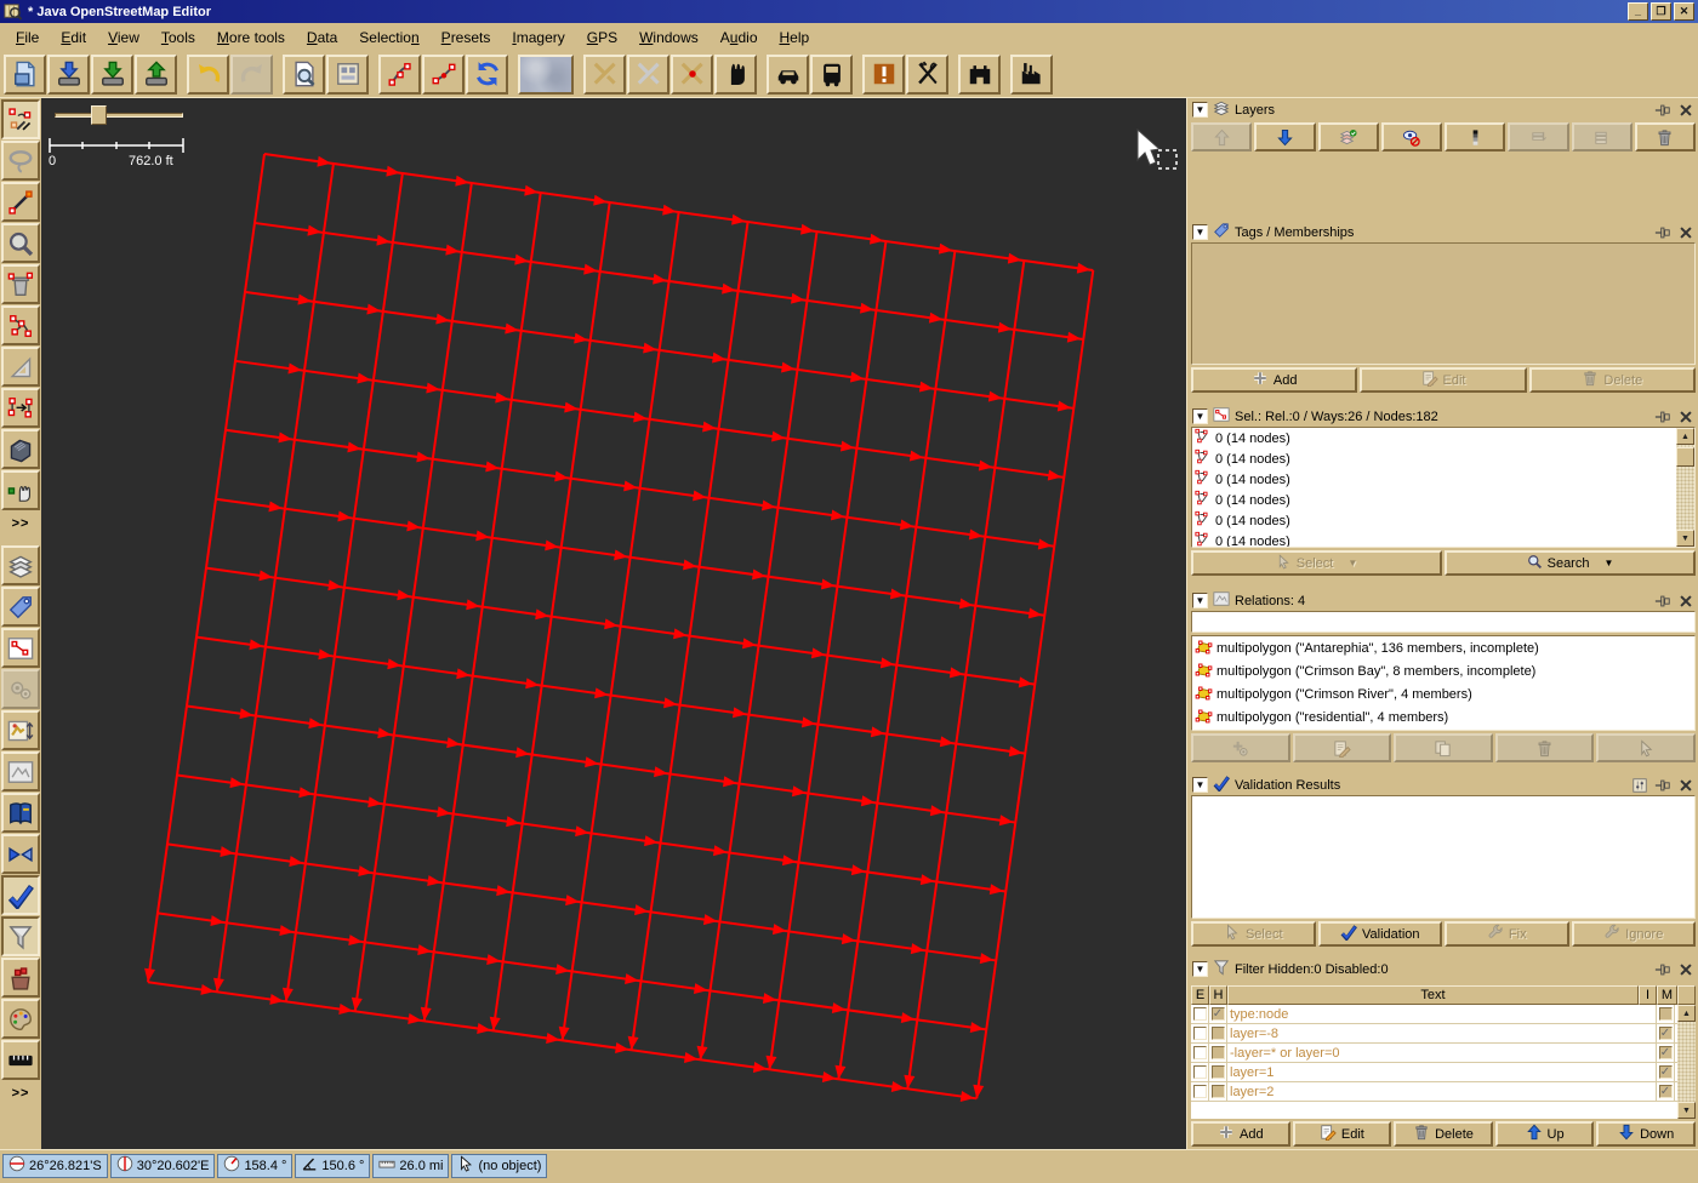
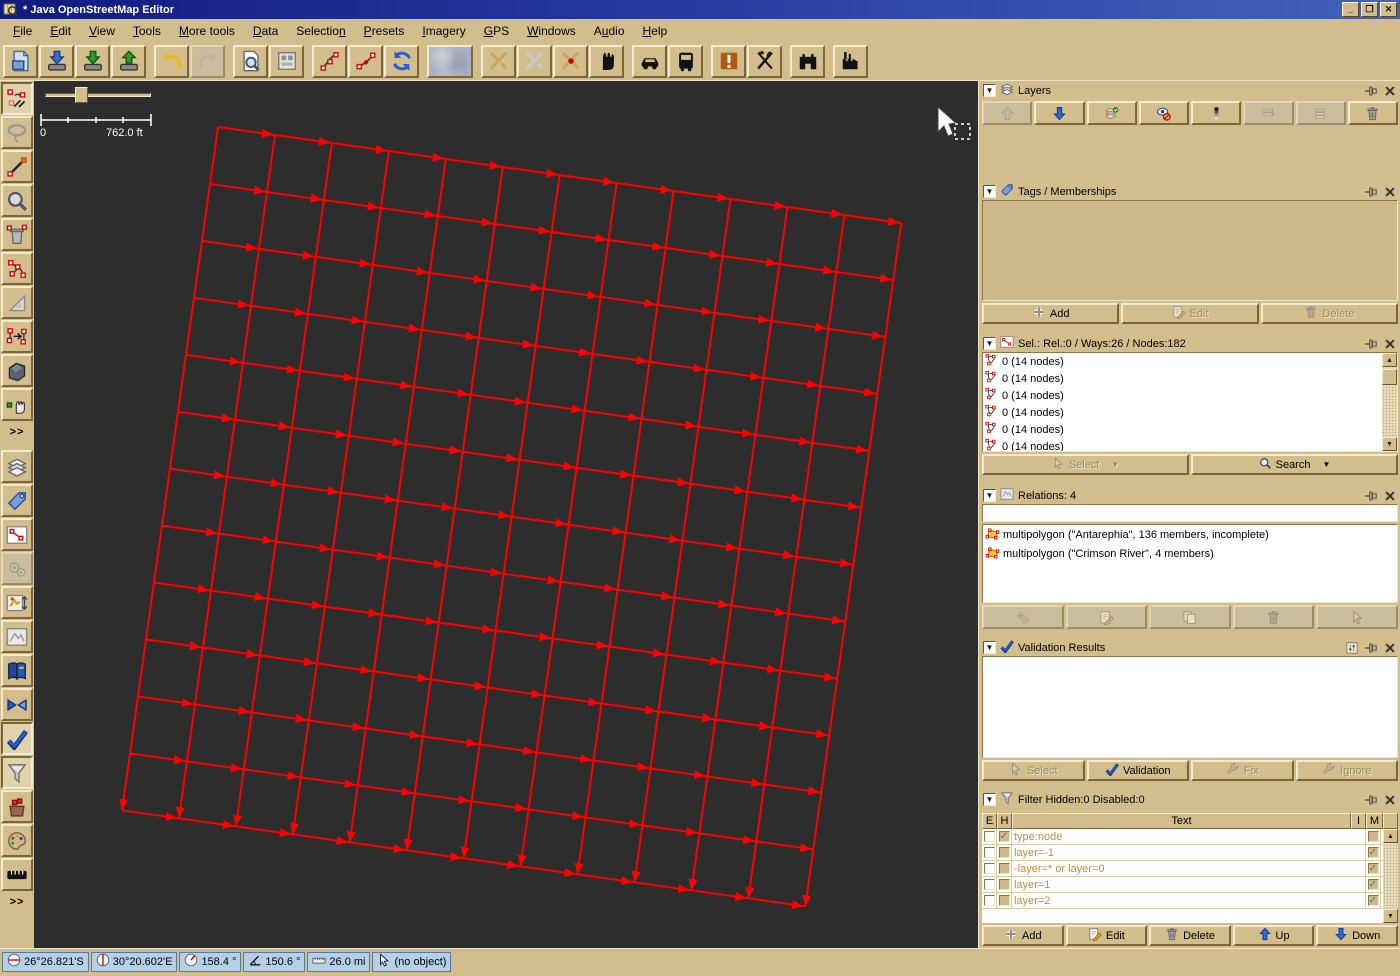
  * Java OpenStreetMap Editor
  _
  ❐
  ✕
  File
  Edit
  View
  Tools
  More tools
  Data
  Selection
  Presets
  Imagery
  GPS
  Windows
  Audio
  Help
  >>
  >>
  0
  762.0 ft
  ▼
  Layers
  ▼
  Tags / Memberships
  Add
  Edit
  Delete
  ▼
  Sel.: Rel.:0 / Ways:26 / Nodes:182
  0 (14 nodes)
  0 (14 nodes)
  0 (14 nodes)
  0 (14 nodes)
  0 (14 nodes)
  0 (14 nodes)
  Select
  ▼
  Search
  ▼
  ▼
  Relations: 4
  multipolygon ("Antarephia", 136 members, incomplete)
- multipolygon ("Crimson Bay", 8 members, incomplete)
  multipolygon ("Crimson River", 4 members)
- multipolygon ("residential", 4 members)
  ▼
  Validation Results
  Select
  Validation
  Fix
  Ignore
  ▼
  Filter Hidden:0 Disabled:0
  E
  H
  Text
  I
  M
  ✓
  type:node
- layer=-8
+ layer=-1
  ✓
  -layer=* or layer=0
  ✓
  layer=1
  ✓
  layer=2
  ✓
  Add
  Edit
  Delete
  Up
  Down
  26°26.821'S
  30°20.602'E
  158.4 °
  150.6 °
  26.0 mi
  (no object)
